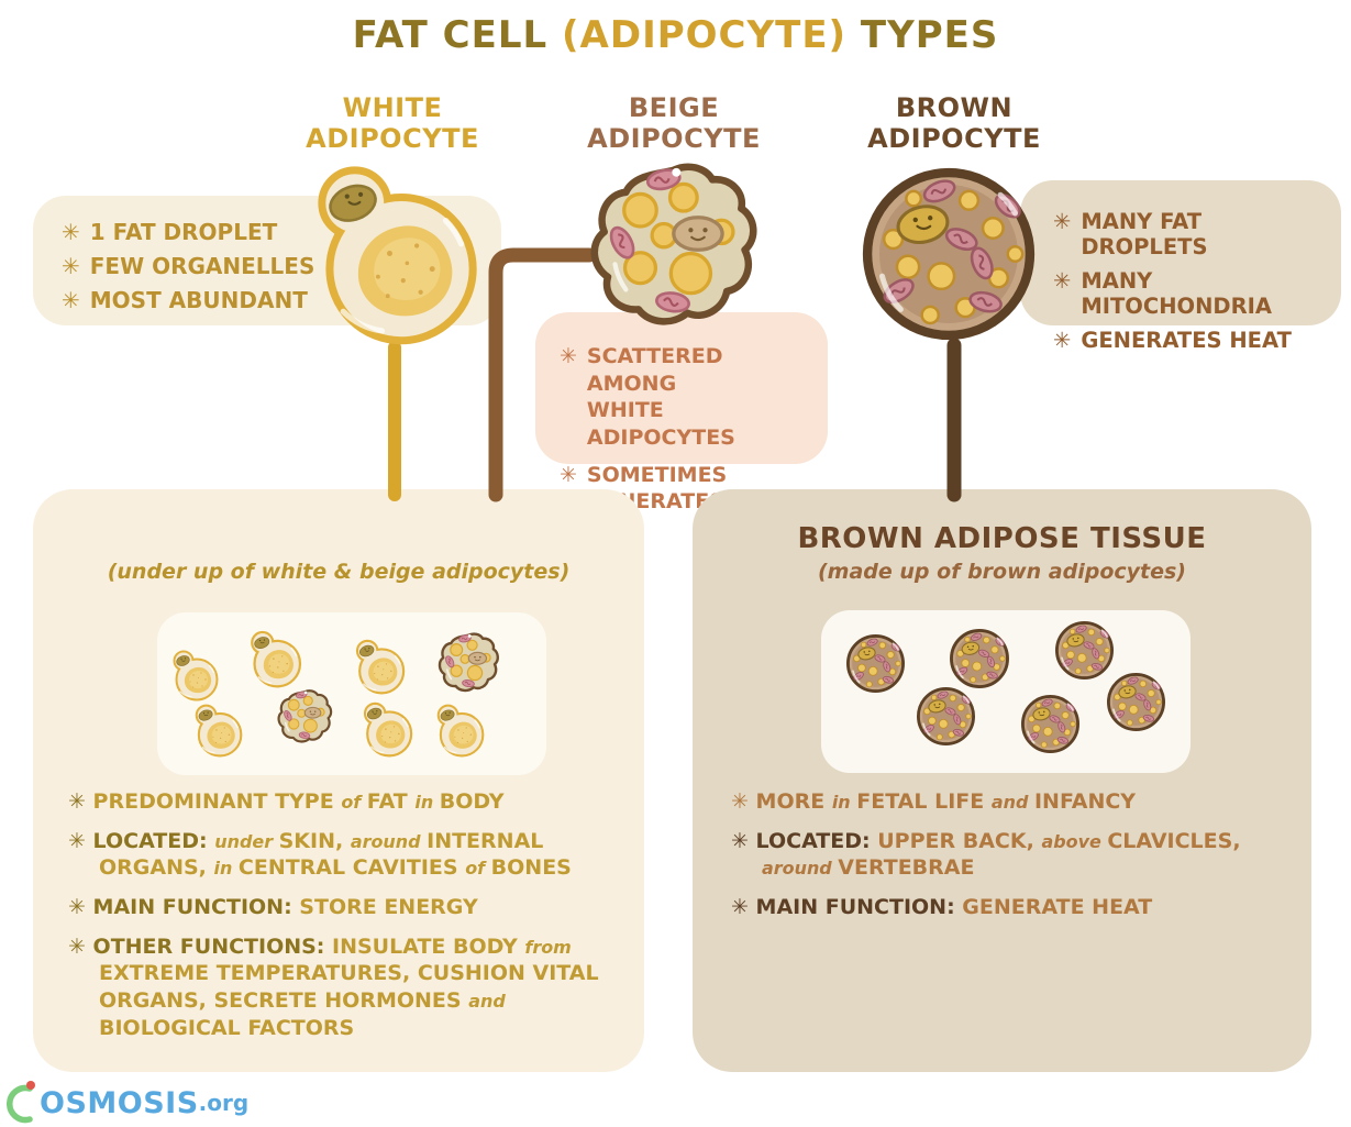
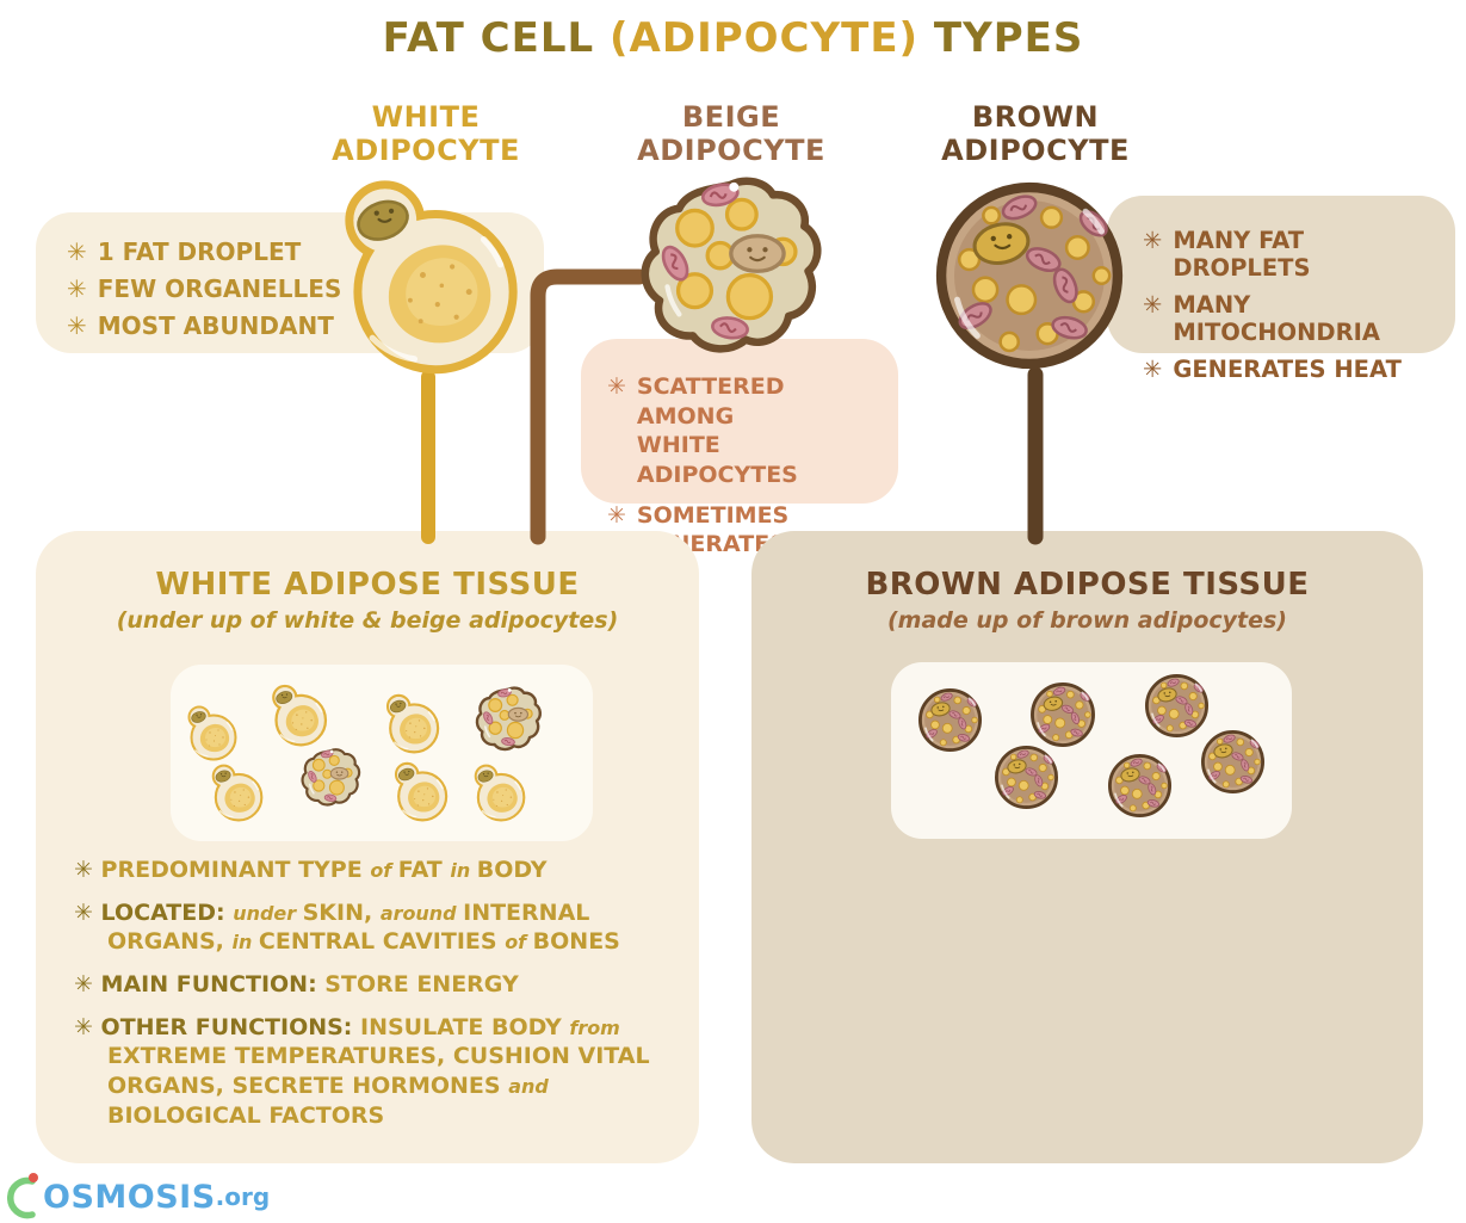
  FAT CELL (ADIPOCYTE) TYPES
  WHITE
  ADIPOCYTE
  BEIGE
  ADIPOCYTE
  BROWN
  ADIPOCYTE
  ✳
  1 FAT DROPLET
  ✳
  FEW ORGANELLES
  ✳
  MOST ABUNDANT
  ✳
  MANY FAT DROPLETS
  ✳
  MANY MITOCHONDRIA
  ✳
  GENERATES HEAT
  ✳
  SCATTERED AMONG
  WHITE ADIPOCYTES
  ✳
  SOMETIMES
+ WHITE ADIPOSE TISSUE
  (under up of white & beige adipocytes)
  ✳ PREDOMINANT TYPE of FAT in BODY
  ✳ LOCATED: under SKIN, around INTERNAL ORGANS, in CENTRAL CAVITIES of BONES
  ✳ MAIN FUNCTION: STORE ENERGY
  ✳ OTHER FUNCTIONS: INSULATE BODY from EXTREME TEMPERATURES, CUSHION VITAL ORGANS, SECRETE HORMONES and BIOLOGICAL FACTORS
  BROWN ADIPOSE TISSUE
  (made up of brown adipocytes)
- ✳ MORE in FETAL LIFE and INFANCY
- ✳ LOCATED: UPPER BACK, above CLAVICLES, around VERTEBRAE
- ✳ MAIN FUNCTION: GENERATE HEAT
  OSMOSIS
  .org
